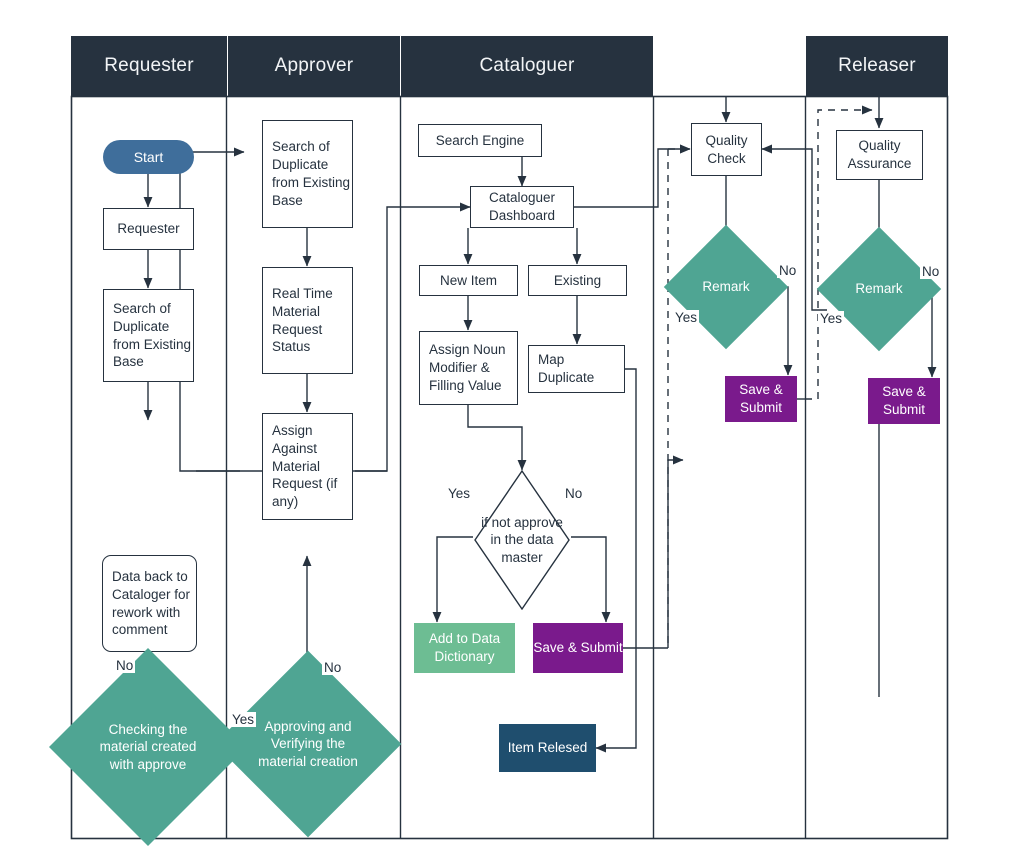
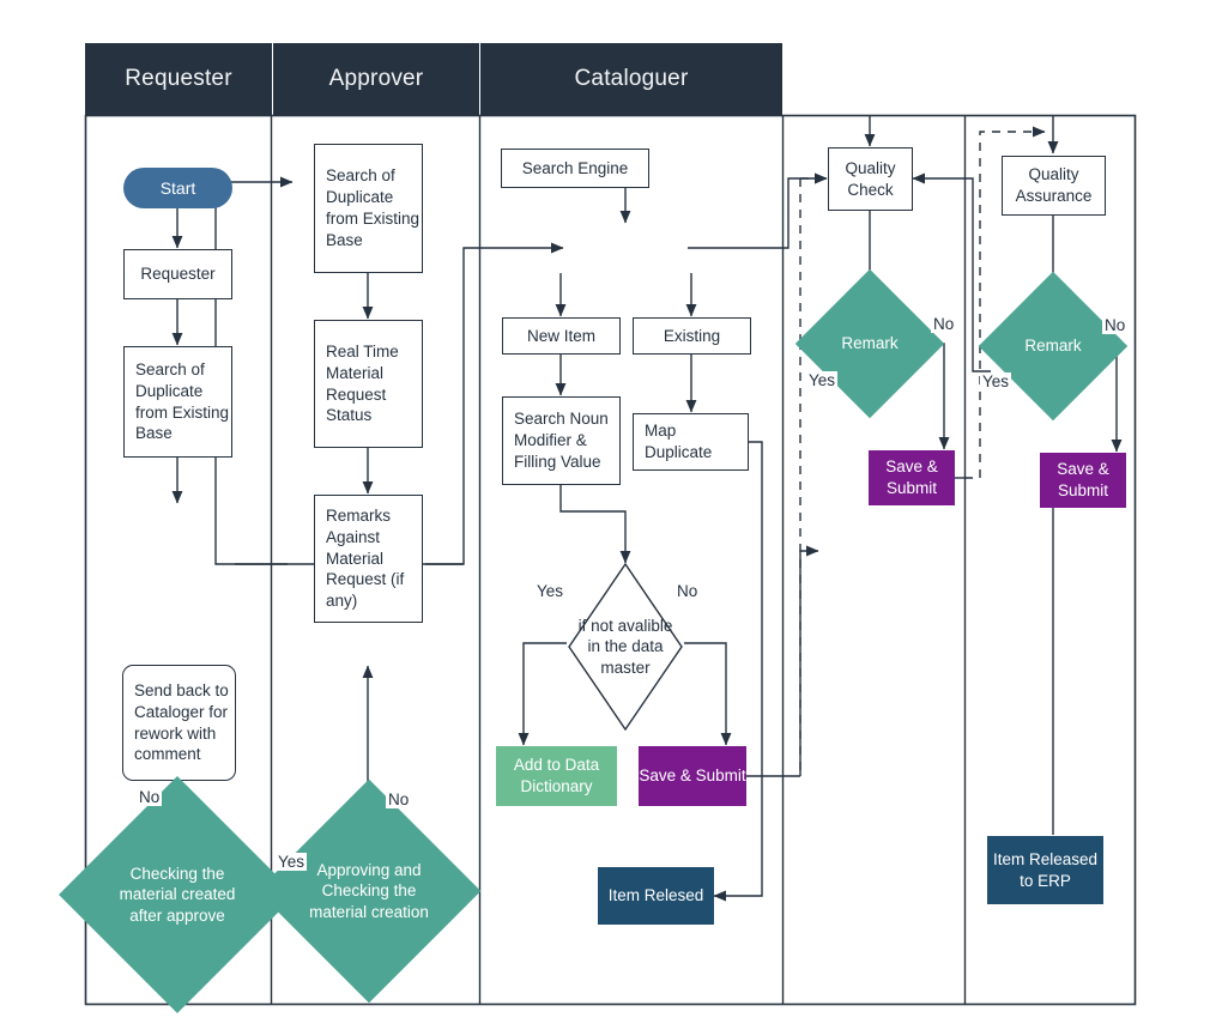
  Requester
  Approver
  Cataloguer
- Releaser
  Start
  Requester
  Search of Duplicate from Existing Base
- Data back to Cataloger for rework with comment
+ Send back to Cataloger for rework with comment
- Checking the material created with approve
+ Checking the material created after approve
  No
  Search of Duplicate from Existing Base
  Real Time Material Request Status
- Assign Against Material Request (if any)
+ Remarks Against Material Request (if any)
- Approving and Verifying the material creation
+ Approving and Checking the material creation
  No
  Yes
  Search Engine
- Cataloguer Dashboard
  New Item
  Existing
- Assign Noun Modifier & Filling Value
+ Search Noun Modifier & Filling Value
  Map Duplicate
- if not approve in the data master
+ if not avalible in the data master
  Yes
  No
  Add to Data Dictionary
  Save & Submit
  Item Relesed
  Quality Check
  Remark
  No
  Yes
  Save & Submit
  Quality Assurance
  Remark
  No
  Yes
  Save & Submit
+ Item Released to ERP
